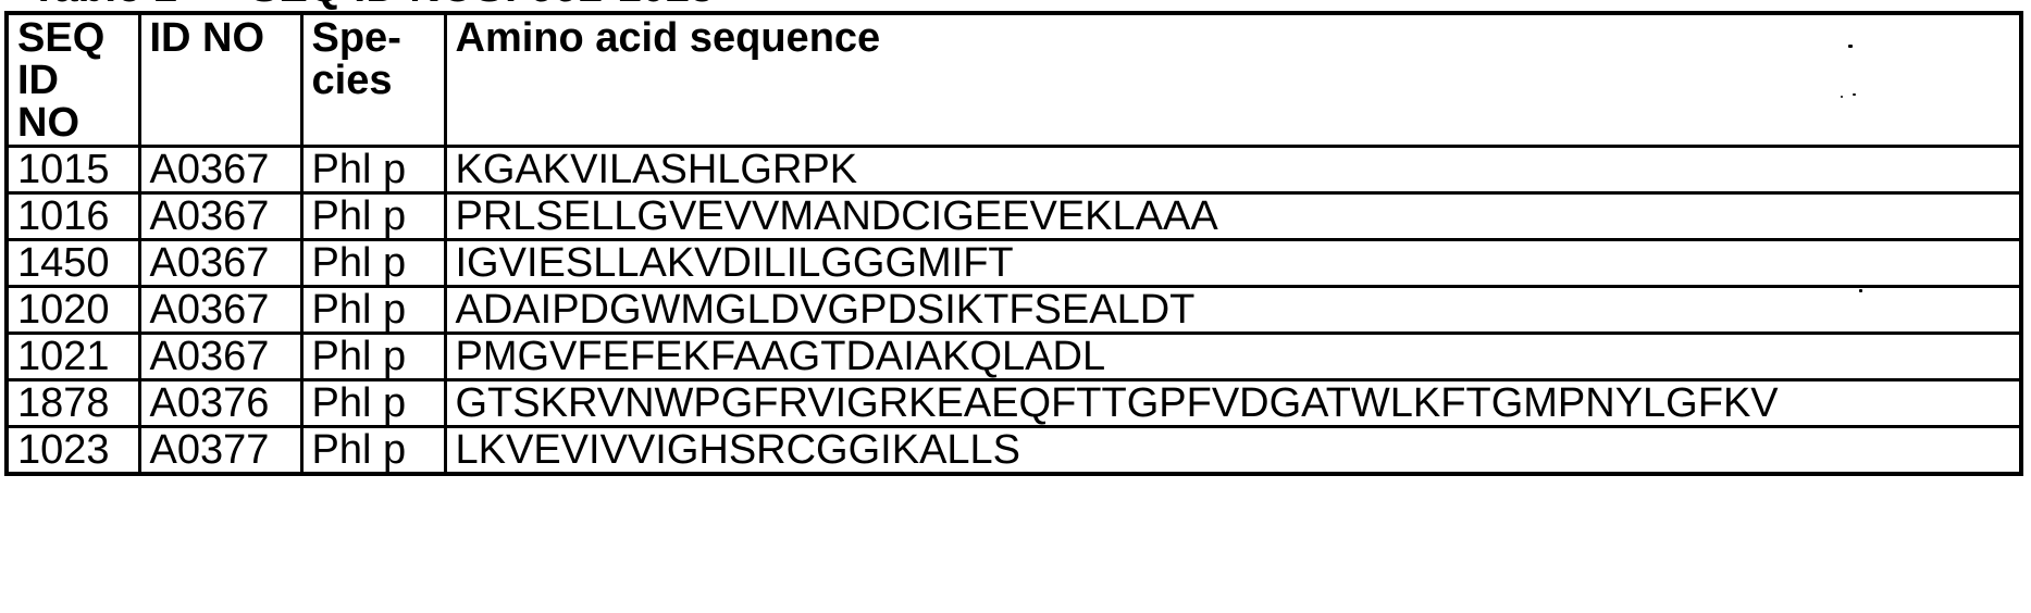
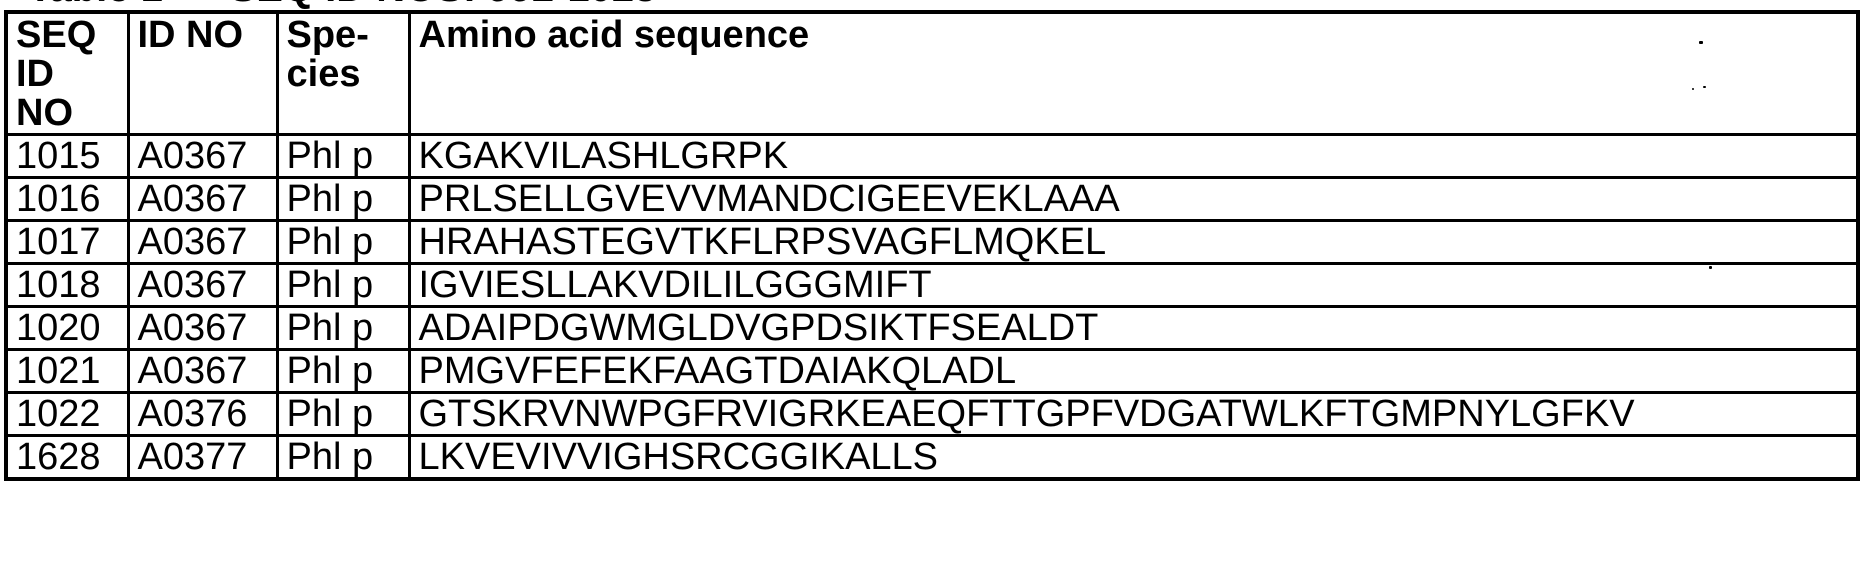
  SEQ ID NO	ID NO	Spe- cies	Amino acid sequence
  1015	A0367	Phl p	KGAKVILASHLGRPK
  1016	A0367	Phl p	PRLSELLGVEVVMANDCIGEEVEKLAAA
+ 1017	A0367	Phl p	HRAHASTEGVTKFLRPSVAGFLMQKEL
- 1450	A0367	Phl p	IGVIESLLAKVDILILGGGMIFT
+ 1018	A0367	Phl p	IGVIESLLAKVDILILGGGMIFT
  1020	A0367	Phl p	ADAIPDGWMGLDVGPDSIKTFSEALDT
  1021	A0367	Phl p	PMGVFEFEKFAAGTDAIAKQLADL
- 1878	A0376	Phl p	GTSKRVNWPGFRVIGRKEAEQFTTGPFVDGATWLKFTGMPNYLGFKV
+ 1022	A0376	Phl p	GTSKRVNWPGFRVIGRKEAEQFTTGPFVDGATWLKFTGMPNYLGFKV
- 1023	A0377	Phl p	LKVEVIVVIGHSRCGGIKALLS
+ 1628	A0377	Phl p	LKVEVIVVIGHSRCGGIKALLS
